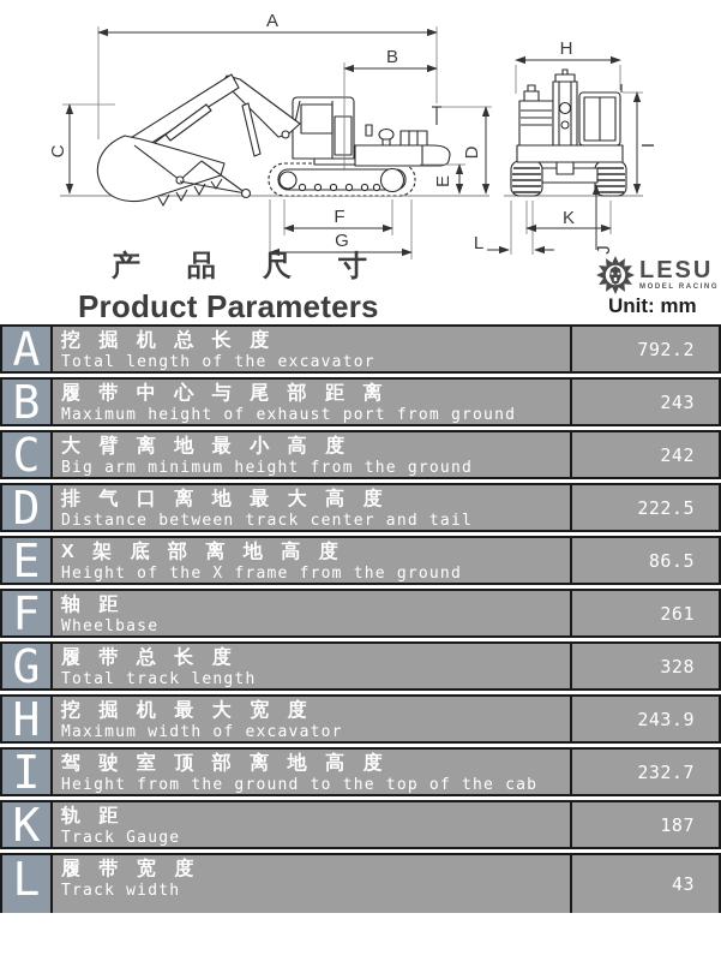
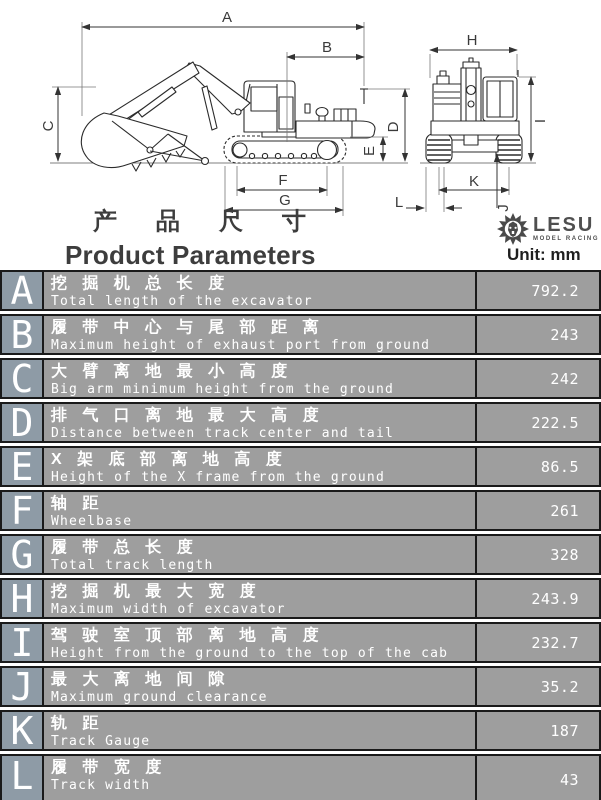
  A
  B
  F
  G
  H
  K
  L
  产品尺寸
  Product Parameters
  LESU
  Unit: mm
  A
  挖 掘 机 总 长 度
  Total length of the excavator
  792.2
  B
  履 带 中 心 与 尾 部 距 离
  Maximum height of exhaust port from ground
  243
  C
  大 臂 离 地 最 小 高 度
  Big arm minimum height from the ground
  242
  D
  排 气 口 离 地 最 大 高 度
  Distance between track center and tail
  222.5
  E
  X 架 底 部 离 地 高 度
  Height of the X frame from the ground
  86.5
  F
  轴 距
  Wheelbase
  261
  G
  履 带 总 长 度
  Total track length
  328
  H
  挖 掘 机 最 大 宽 度
  Maximum width of excavator
  243.9
  I
  驾 驶 室 顶 部 离 地 高 度
  Height from the ground to the top of the cab
  232.7
+ J
+ 最 大 离 地 间 隙
+ Maximum ground clearance
+ 35.2
  K
  轨 距
  Track Gauge
  187
  L
  履 带 宽 度
  Track width
  43
